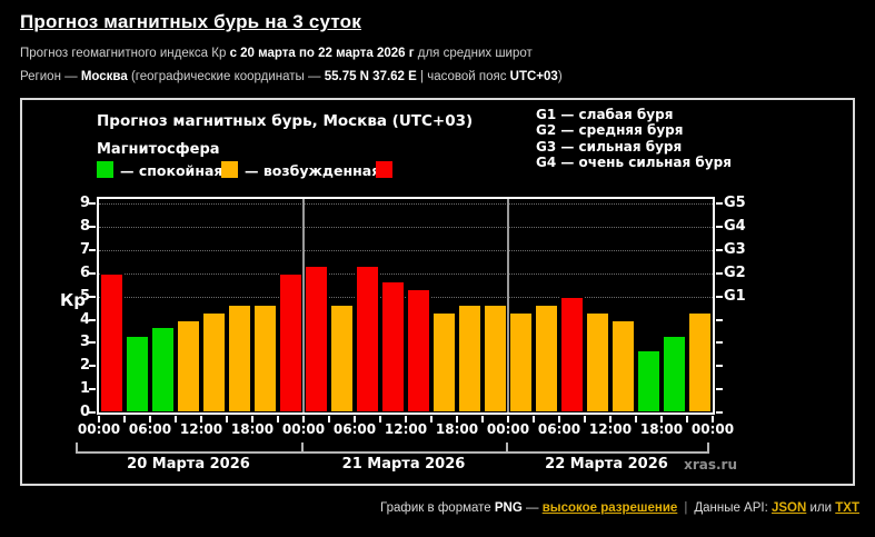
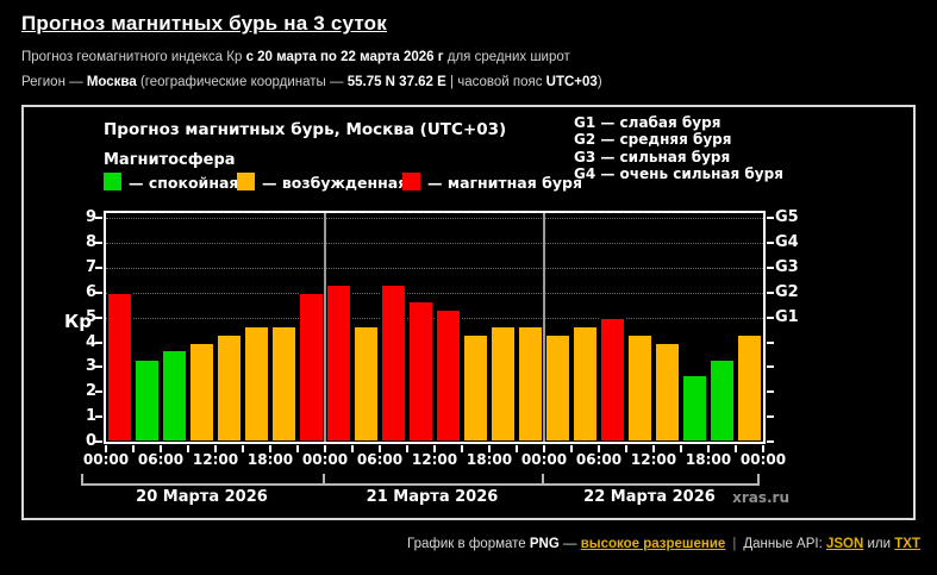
  Прогноз магнитных бурь на 3 суток
  Прогноз геомагнитного индекса Кр с 20 марта по 22 марта 2026 г для средних широт
  Регион — Москва (географические координаты — 55.75 N 37.62 E | часовой пояс UTC+03)
  Прогноз магнитных бурь, Москва (UTC+03)
  Магнитосфера
  — спокойная
  — возбужденна
+ — магнитная буря
  G1 — слабая буря
  G2 — средняя буря
  G3 — сильная буря
  G4 — очень сильная буря
  Кр
  0
  1
  2
  3
  4
  5
  6
  7
  8
  9
  G1
  G2
  G3
  G4
  G5
  00:00
  06:00
  12:00
  18:00
  00:00
  06:00
  12:00
  18:00
  00:00
  06:00
  12:00
  18:00
  00:00
  20 Марта 2026
  21 Марта 2026
  22 Марта 2026
  xras.ru
  График в формате PNG — высокое разрешение | Данные API: JSON или TXT
